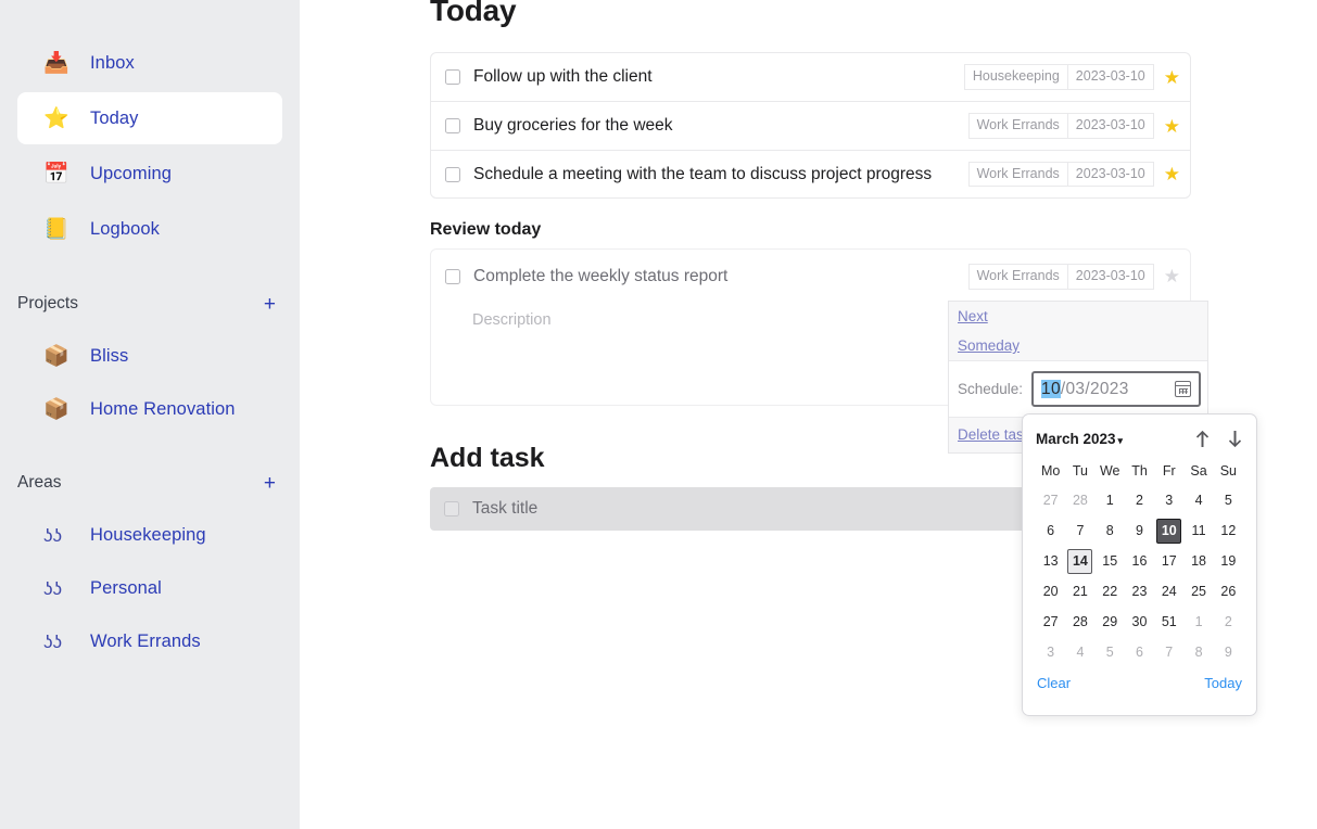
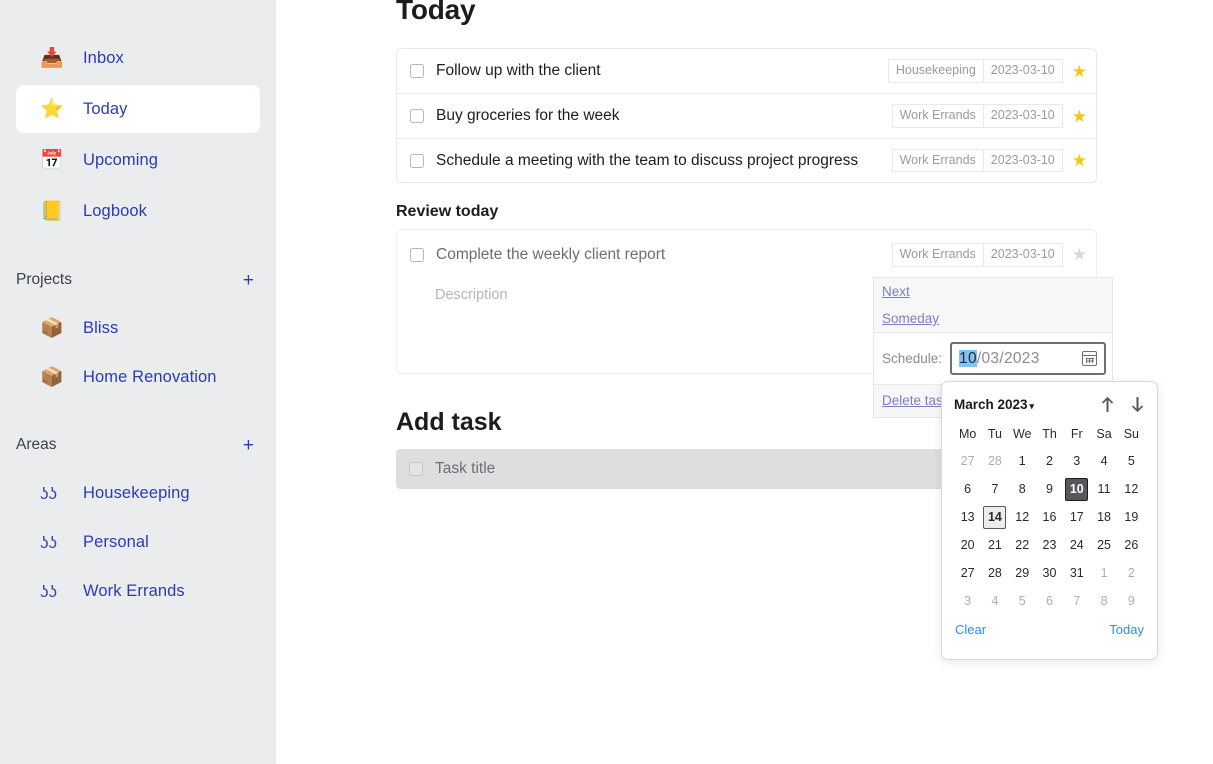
  📥
  Inbox
  ⭐
  Today
  📅
  Upcoming
  📒
  Logbook
  Projects
  +
  📦
  Bliss
  📦
  Home Renovation
  Areas
  +
  ʖʖ
  Housekeeping
  ʖʖ
  Personal
  ʖʖ
  Work Errands
  Today
  Follow up with the client
  Housekeeping
  2023-03-10
  ★
  Buy groceries for the week
  Work Errands
  2023-03-10
  ★
  Schedule a meeting with the team to discuss project progress
  Work Errands
  2023-03-10
  ★
  Review today
- Complete the weekly status report
+ Complete the weekly client report
  Work Errands
  2023-03-10
  ★
  Description
  Add task
  Task title
  Next
  Someday
  Schedule:
  10/03/2023
  Delete tas
  March 2023 ▾
  Mo	Tu	We	Th	Fr	Sa	Su
  27	28	1	2	3	4	5
  6	7	8	9	10	11	12
- 13	14	15	16	17	18	19
+ 13	14	12	16	17	18	19
  20	21	22	23	24	25	26
- 27	28	29	30	51	1	2
+ 27	28	29	30	31	1	2
  3	4	5	6	7	8	9
  Clear
  Today
